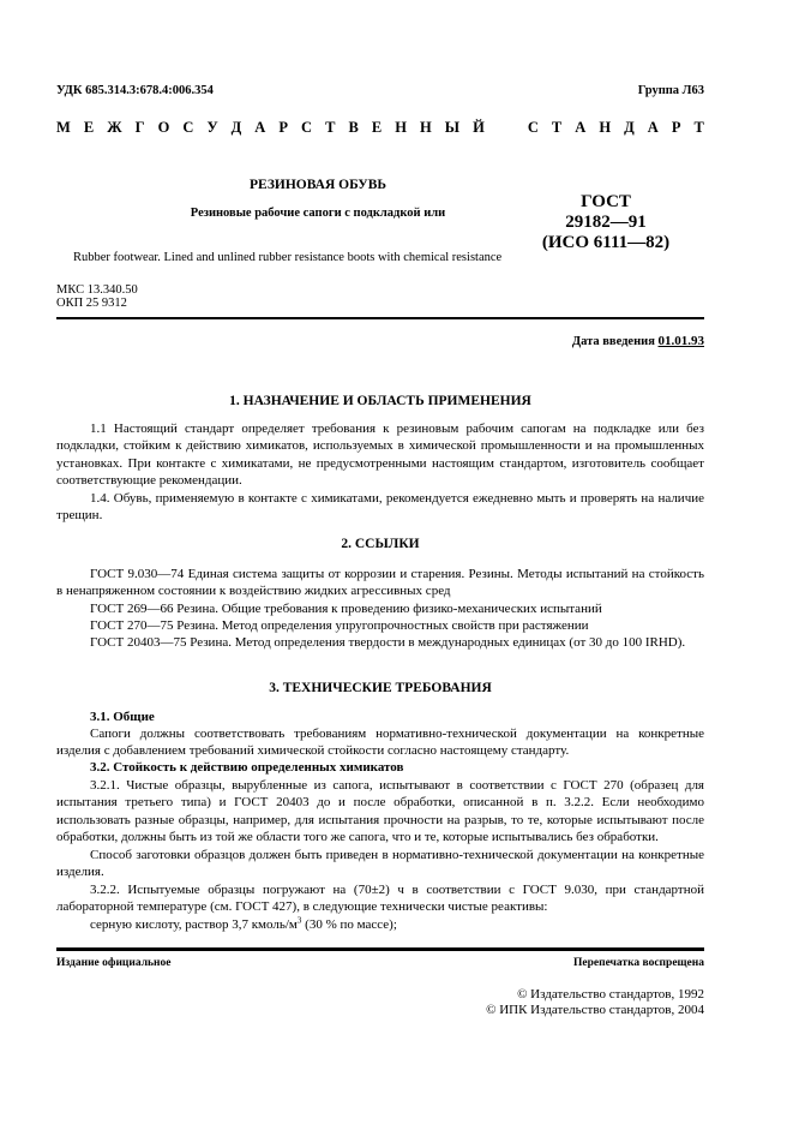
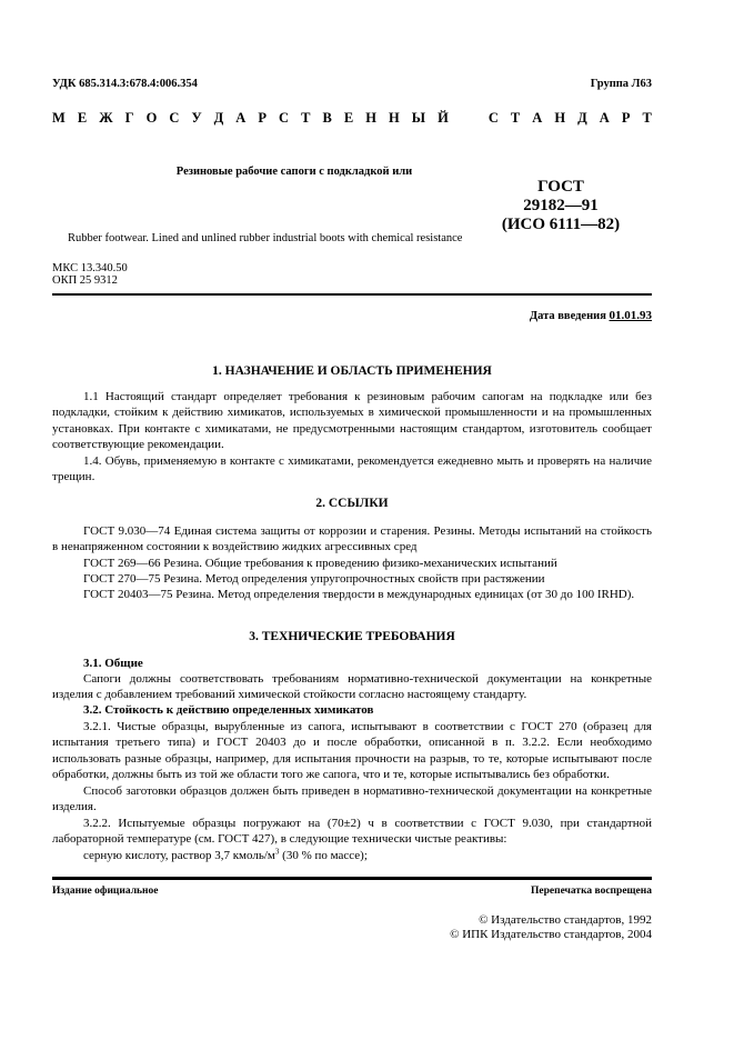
  УДК 685.314.3:678.4:006.354
  Группа Л63
  М
  Е
  Ж
  Г
  О
  С
  У
  Д
  А
  Р
  С
  Т
  В
  Е
  Н
  Н
  Ы
  Й
  С
  Т
  А
  Н
  Д
  А
  Р
  Т
- РЕЗИНОВАЯ ОБУВЬ
  Резиновые рабочие сапоги с подкладкой или
  ГОСТ
  29182—91
  (ИСО 6111—82)
- Rubber footwear. Lined and unlined rubber resistance boots with chemical resistance
+ Rubber footwear. Lined and unlined rubber industrial boots with chemical resistance
  МКС 13.340.50
  ОКП 25 9312
  Дата введения 01.01.93
  1. НАЗНАЧЕНИЕ И ОБЛАСТЬ ПРИМЕНЕНИЯ
  1.1 Настоящий стандарт определяет требования к резиновым рабочим сапогам на подкладке или без подкладки, стойким к действию химикатов, используемых в химической промышленности и на промышленных установках. При контакте с химикатами, не предусмотренными настоящим стандартом, изготовитель сообщает соответствующие рекомендации.
  1.4. Обувь, применяемую в контакте с химикатами, рекомендуется ежедневно мыть и проверять на наличие трещин.
  2. ССЫЛКИ
  ГОСТ 9.030—74 Единая система защиты от коррозии и старения. Резины. Методы испытаний на стойкость в ненапряженном состоянии к воздействию жидких агрессивных сред
  ГОСТ 269—66 Резина. Общие требования к проведению физико-механических испытаний
  ГОСТ 270—75 Резина. Метод определения упругопрочностных свойств при растяжении
  ГОСТ 20403—75 Резина. Метод определения твердости в международных единицах (от 30 до 100 IRHD).
  3. ТЕХНИЧЕСКИЕ ТРЕБОВАНИЯ
  3.1. Общие
  Сапоги должны соответствовать требованиям нормативно-технической документации на конкретные изделия с добавлением требований химической стойкости согласно настоящему стандарту.
  3.2. Стойкость к действию определенных химикатов
  3.2.1. Чистые образцы, вырубленные из сапога, испытывают в соответствии с ГОСТ 270 (образец для испытания третьего типа) и ГОСТ 20403 до и после обработки, описанной в п. 3.2.2. Если необходимо использовать разные образцы, например, для испытания прочности на разрыв, то те, которые испытывают после обработки, должны быть из той же области того же сапога, что и те, которые испытывались без обработки.
  Способ заготовки образцов должен быть приведен в нормативно-технической документации на конкретные изделия.
  3.2.2. Испытуемые образцы погружают на (70±2) ч в соответствии с ГОСТ 9.030, при стандартной лабораторной температуре (см. ГОСТ 427), в следующие технически чистые реактивы:
  серную кислоту, раствор 3,7 кмоль/м3 (30 % по массе);
  Издание официальное
  Перепечатка воспрещена
  © Издательство стандартов, 1992
  © ИПК Издательство стандартов, 2004
